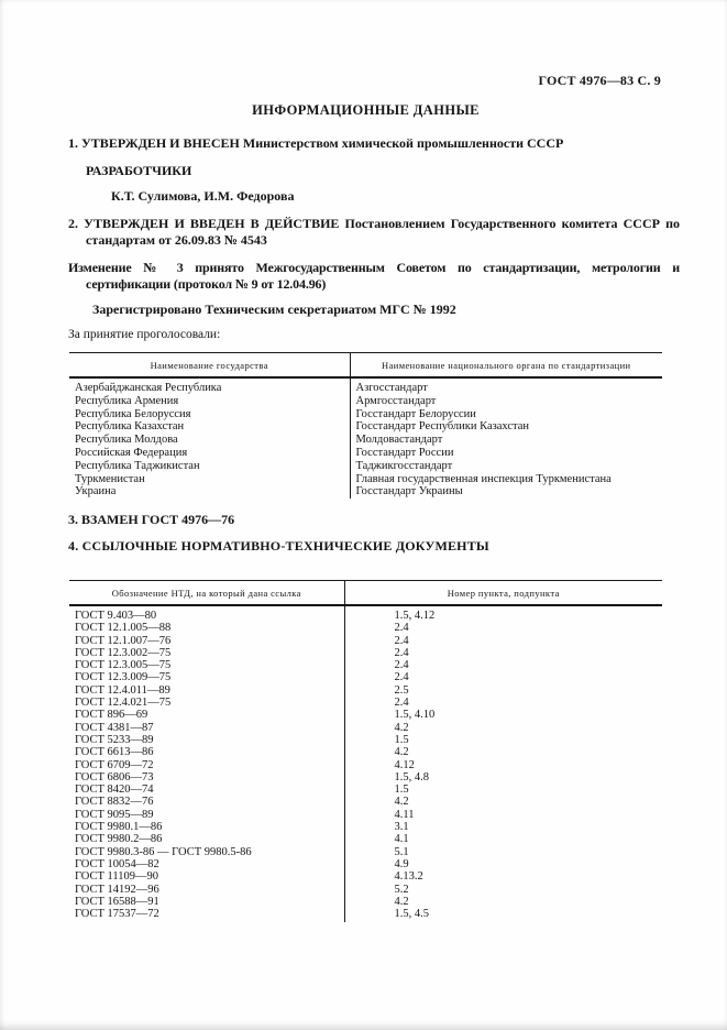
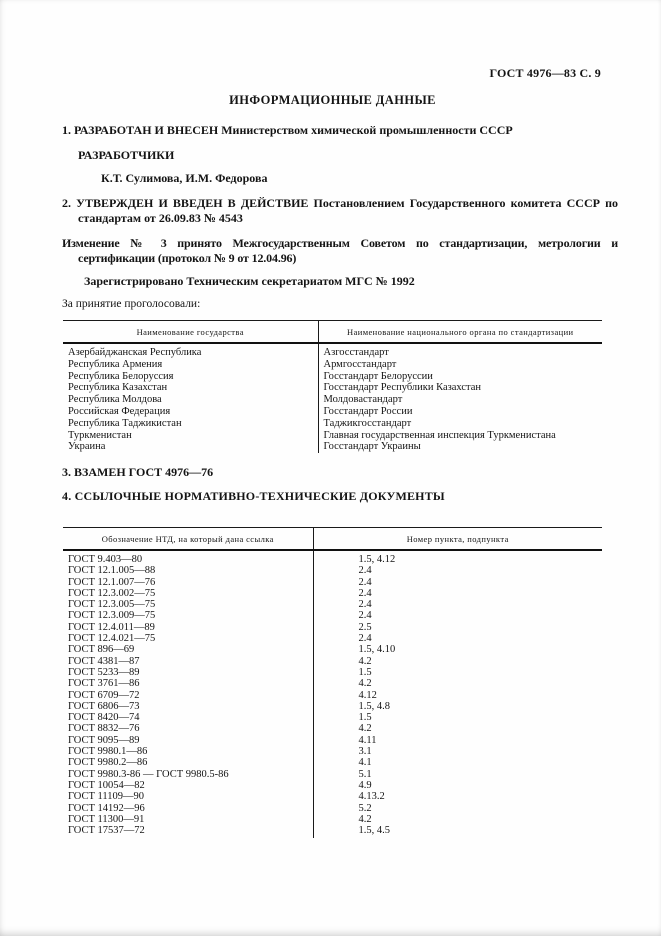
  ГОСТ 4976—83 С. 9
  ИНФОРМАЦИОННЫЕ ДАННЫЕ
- 1. УТВЕРЖДЕН И ВНЕСЕН Министерством химической промышленности СССР
+ 1. РАЗРАБОТАН И ВНЕСЕН Министерством химической промышленности СССР
  РАЗРАБОТЧИКИ
  К.Т. Сулимова, И.М. Федорова
  2. УТВЕРЖДЕН И ВВЕДЕН В ДЕЙСТВИЕ Постановлением Государственного комитета СССР по стандартам от 26.09.83 № 4543
  Изменение № 3 принято Межгосударственным Советом по стандартизации, метрологии и сертификации (протокол № 9 от 12.04.96)
  Зарегистрировано Техническим секретариатом МГС № 1992
  За принятие проголосовали:
  Наименование государства	Наименование национального органа по стандартизации
  Азербайджанская Республика	Азгосстандарт
  Республика Армения	Армгосстандарт
  Республика Белоруссия	Госстандарт Белоруссии
  Республика Казахстан	Госстандарт Республики Казахстан
  Республика Молдова	Молдовастандарт
  Российская Федерация	Госстандарт России
  Республика Таджикистан	Таджикгосстандарт
  Туркменистан	Главная государственная инспекция Туркменистана
  Украина	Госстандарт Украины
  3. ВЗАМЕН ГОСТ 4976—76
  4. ССЫЛОЧНЫЕ НОРМАТИВНО-ТЕХНИЧЕСКИЕ ДОКУМЕНТЫ
  Обозначение НТД, на который дана ссылка	Номер пункта, подпункта
  ГОСТ 9.403—80	1.5, 4.12
  ГОСТ 12.1.005—88	2.4
  ГОСТ 12.1.007—76	2.4
  ГОСТ 12.3.002—75	2.4
  ГОСТ 12.3.005—75	2.4
  ГОСТ 12.3.009—75	2.4
  ГОСТ 12.4.011—89	2.5
  ГОСТ 12.4.021—75	2.4
  ГОСТ 896—69	1.5, 4.10
  ГОСТ 4381—87	4.2
  ГОСТ 5233—89	1.5
- ГОСТ 6613—86	4.2
+ ГОСТ 3761—86	4.2
  ГОСТ 6709—72	4.12
  ГОСТ 6806—73	1.5, 4.8
  ГОСТ 8420—74	1.5
  ГОСТ 8832—76	4.2
  ГОСТ 9095—89	4.11
  ГОСТ 9980.1—86	3.1
  ГОСТ 9980.2—86	4.1
  ГОСТ 9980.3-86 — ГОСТ 9980.5-86	5.1
  ГОСТ 10054—82	4.9
  ГОСТ 11109—90	4.13.2
  ГОСТ 14192—96	5.2
- ГОСТ 16588—91	4.2
+ ГОСТ 11300—91	4.2
  ГОСТ 17537—72	1.5, 4.5
